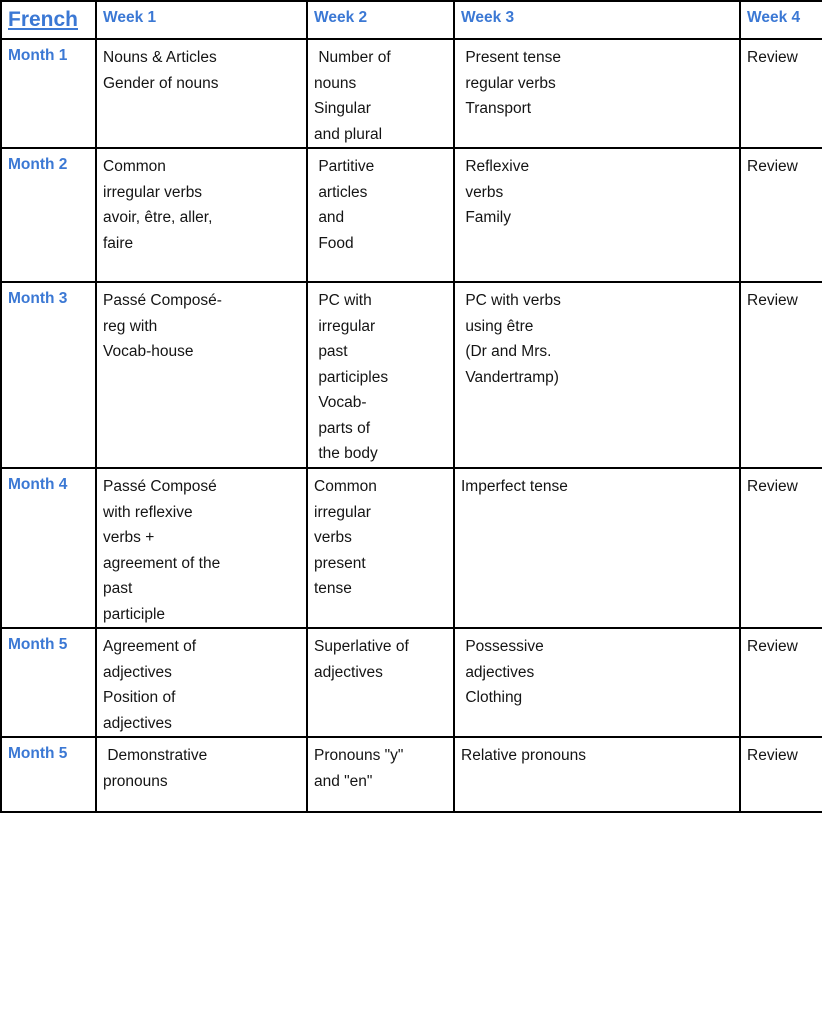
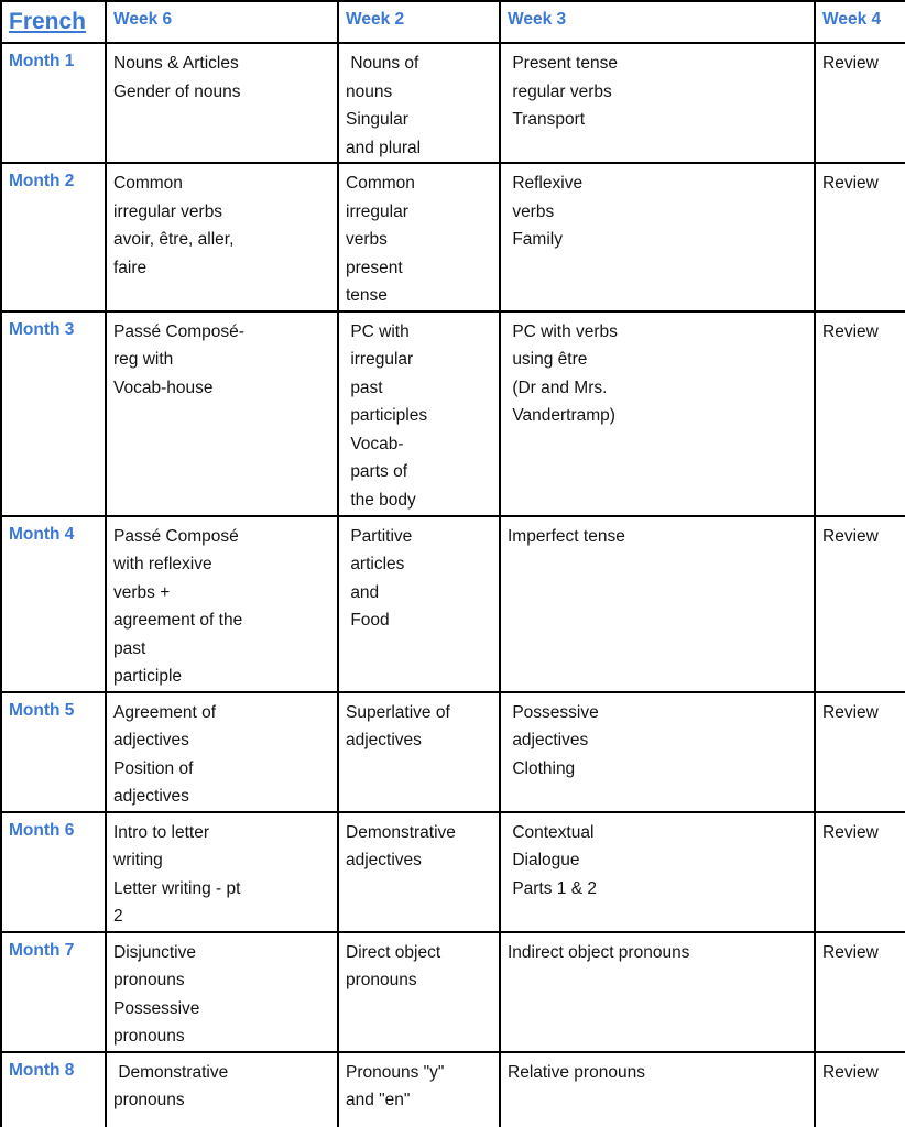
- French	Week 1	Week 2	Week 3	Week 4
+ French	Week 6	Week 2	Week 3	Week 4
- Month 1	Nouns & Articles Gender of nouns	Number of nouns Singular and plural	Present tense regular verbs Transport	Review
+ Month 1	Nouns & Articles Gender of nouns	Nouns of nouns Singular and plural	Present tense regular verbs Transport	Review
- Month 2	Common irregular verbs avoir, être, aller, faire	Partitive articles and Food	Reflexive verbs Family	Review
+ Month 2	Common irregular verbs avoir, être, aller, faire	Common irregular verbs present tense	Reflexive verbs Family	Review
  Month 3	Passé Composé- reg with Vocab-house	PC with irregular past participles Vocab- parts of the body	PC with verbs using être (Dr and Mrs. Vandertramp)	Review
- Month 4	Passé Composé with reflexive verbs + agreement of the past participle	Common irregular verbs present tense	Imperfect tense	Review
+ Month 4	Passé Composé with reflexive verbs + agreement of the past participle	Partitive articles and Food	Imperfect tense	Review
  Month 5	Agreement of adjectives Position of adjectives	Superlative of adjectives	Possessive adjectives Clothing	Review
+ Month 6	Intro to letter writing Letter writing - pt 2	Demonstrative adjectives	Contextual Dialogue Parts 1 & 2	Review
+ Month 7	Disjunctive pronouns Possessive pronouns	Direct object pronouns	Indirect object pronouns	Review
- Month 5	Demonstrative pronouns	Pronouns "y" and "en"	Relative pronouns	Review
+ Month 8	Demonstrative pronouns	Pronouns "y" and "en"	Relative pronouns	Review
